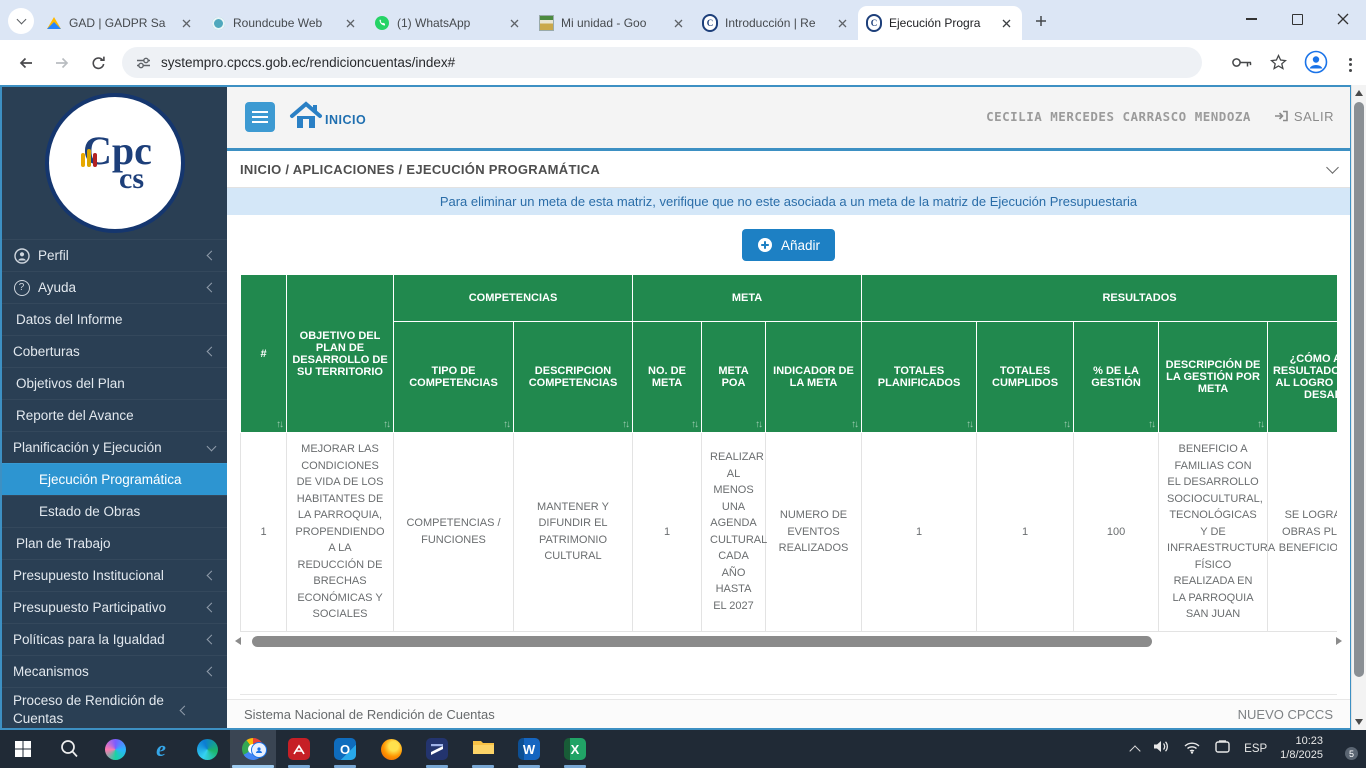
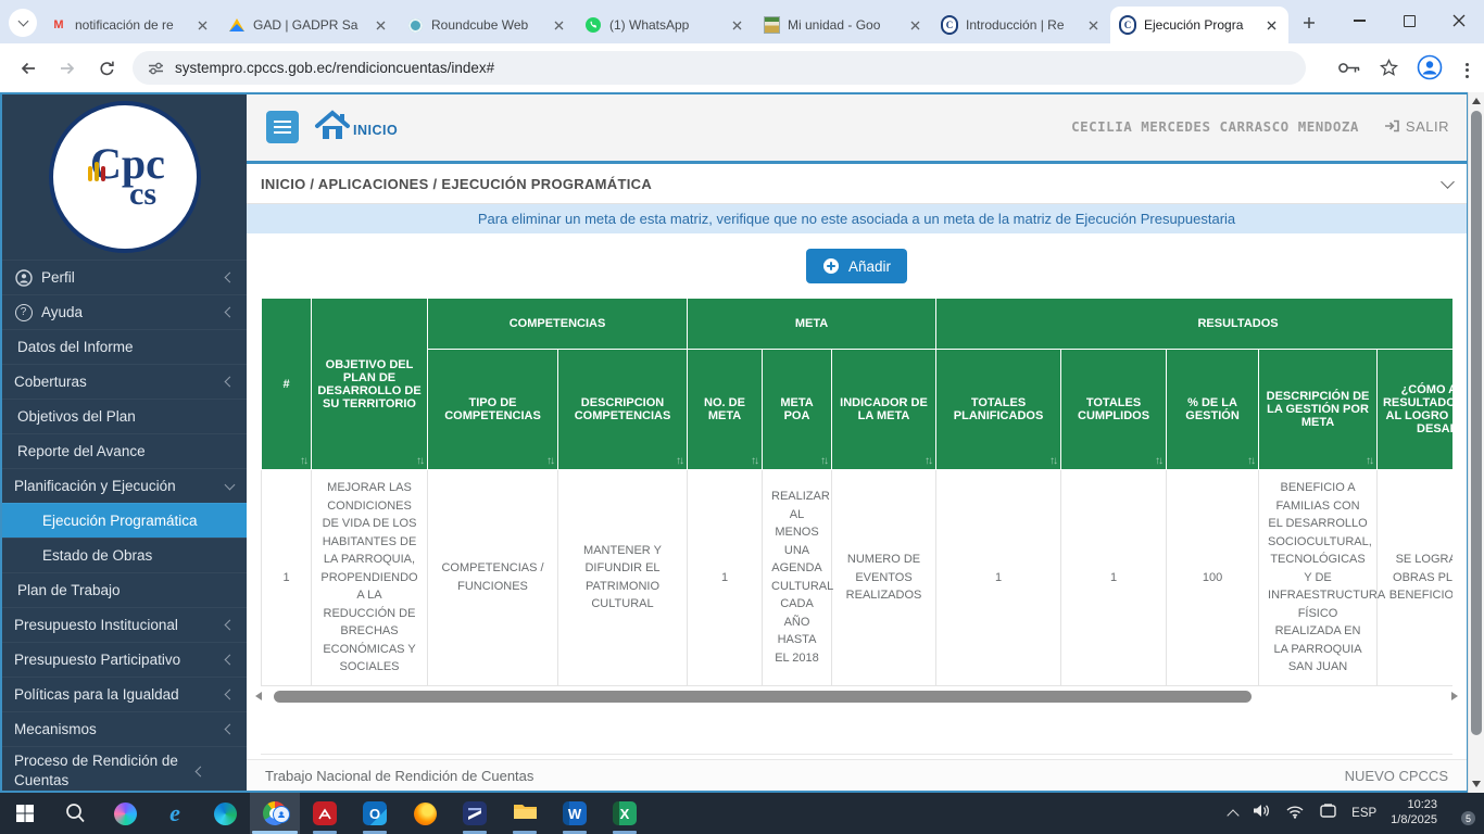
+ M
+ notificación de re
  GAD | GADPR Sa
  Roundcube Web
  (1) WhatsApp
  Mi unidad - Goo
  C
  Introducción | Re
  C
  Ejecución Progra
  systempro.cpccs.gob.ec/rendicioncuentas/index#
  Cpc
  cs
  Perfil
  ?
  Ayuda
  Datos del Informe
  Coberturas
  Objetivos del Plan
  Reporte del Avance
  Planificación y Ejecución
  Ejecución Programática
  Estado de Obras
  Plan de Trabajo
  Presupuesto Institucional
  Presupuesto Participativo
  Políticas para la Igualdad
  Mecanismos
  Proceso de Rendición de Cuentas
  INICIO
  CECILIA MERCEDES CARRASCO MENDOZA
  SALIR
  INICIO / APLICACIONES / EJECUCIÓN PROGRAMÁTICA
  Para eliminar un meta de esta matriz, verifique que no este asociada a un meta de la matriz de Ejecución Presupuestaria
  Añadir
  #↑↓	OBJETIVO DEL PLAN DE DESARROLLO DE SU TERRITORIO↑↓	COMPETENCIAS	META	RESULTADOS
  TIPO DE COMPETENCIAS↑↓	DESCRIPCION COMPETENCIAS↑↓	NO. DE META↑↓	META POA↑↓	INDICADOR DE LA META↑↓	TOTALES PLANIFICADOS↑↓	TOTALES CUMPLIDOS↑↓	% DE LA GESTIÓN↑↓	DESCRIPCIÓN DE LA GESTIÓN POR META↑↓	¿CÓMO RESULTADO AL LOGRO DESA
- 1	MEJORAR LAS CONDICIONES DE VIDA DE LOS HABITANTES DE LA PARROQUIA, PROPENDIENDO A LA REDUCCIÓN DE BRECHAS ECONÓMICAS Y SOCIALES	COMPETENCIAS / FUNCIONES	MANTENER Y DIFUNDIR EL PATRIMONIO CULTURAL	1	REALIZAR AL MENOS UNA AGENDA CULTURAL CADA AÑO HASTA EL 2027	NUMERO DE EVENTOS REALIZADOS	1	1	100	BENEFICIO A FAMILIAS CON EL DESARROLLO SOCIOCULTURAL, TECNOLÓGICAS Y DE INFRAESTRUCTURA FÍSICO REALIZADA EN LA PARROQUIA SAN JUAN	SE LOGRA OBRAS PL BENEFICIO
+ 1	MEJORAR LAS CONDICIONES DE VIDA DE LOS HABITANTES DE LA PARROQUIA, PROPENDIENDO A LA REDUCCIÓN DE BRECHAS ECONÓMICAS Y SOCIALES	COMPETENCIAS / FUNCIONES	MANTENER Y DIFUNDIR EL PATRIMONIO CULTURAL	1	REALIZAR AL MENOS UNA AGENDA CULTURAL CADA AÑO HASTA EL 2018	NUMERO DE EVENTOS REALIZADOS	1	1	100	BENEFICIO A FAMILIAS CON EL DESARROLLO SOCIOCULTURAL, TECNOLÓGICAS Y DE INFRAESTRUCTURA FÍSICO REALIZADA EN LA PARROQUIA SAN JUAN	SE LOGRA OBRAS PL BENEFICIO
- Sistema Nacional de Rendición de Cuentas
+ Trabajo Nacional de Rendición de Cuentas
  NUEVO CPCCS
  e
  O
  W
  X
  ESP
  10:23
  1/8/2025
  5
